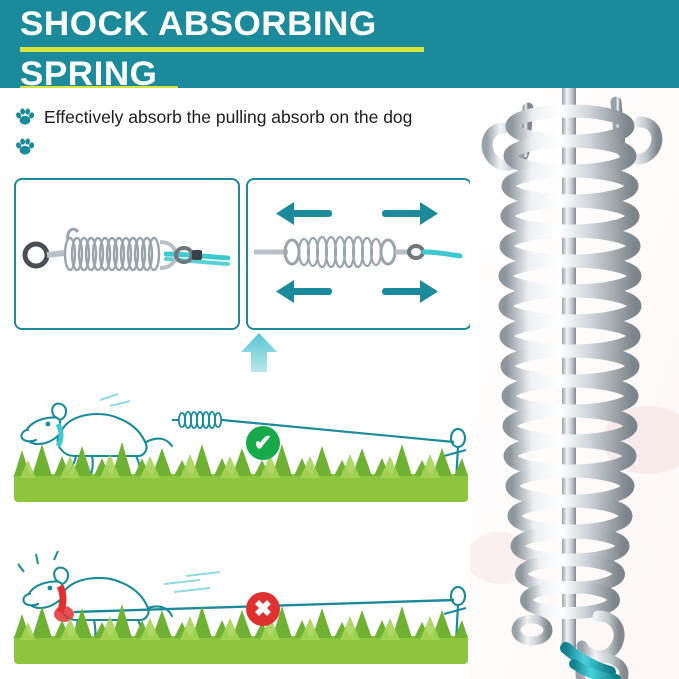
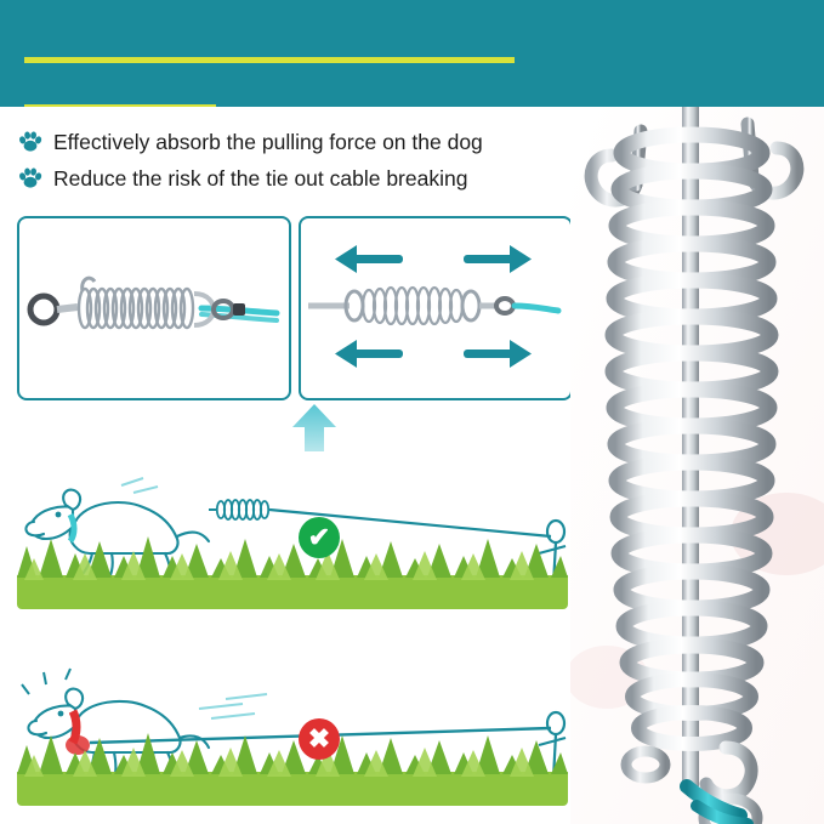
- SHOCK ABSORBING SPRING
- Effectively absorb the pulling absorb on the dog
+ Effectively absorb the pulling force on the dog
+ Reduce the risk of the tie out cable breaking
  ✔
  ✖
